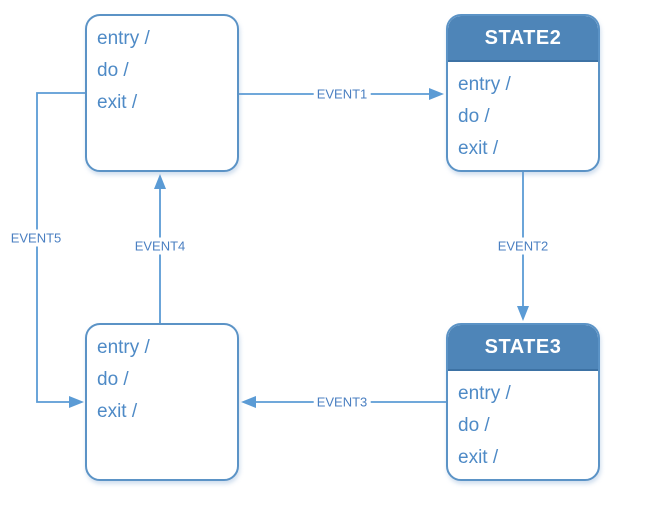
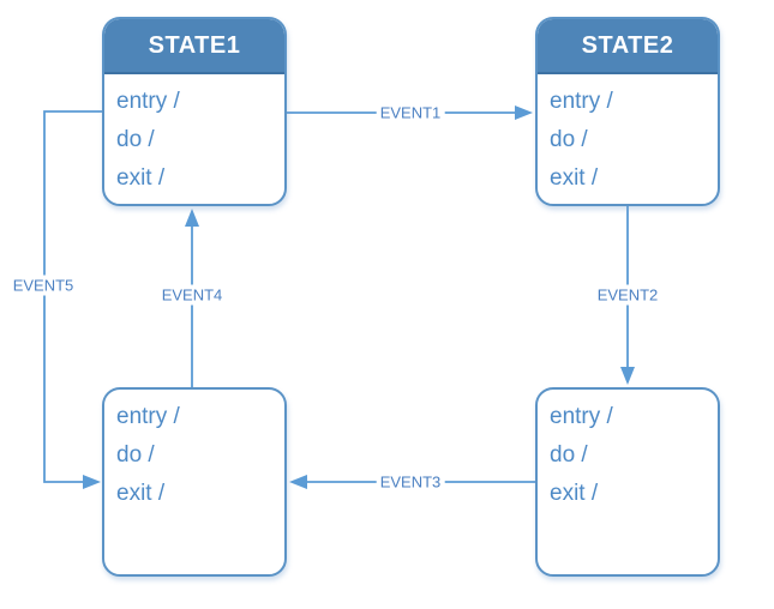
  EVENT1
  EVENT2
  EVENT3
  EVENT4
  EVENT5
+ STATE1
  entry /
  do /
  exit /
  STATE2
  entry /
  do /
  exit /
- STATE3
  entry /
  do /
  exit /
  entry /
  do /
  exit /
